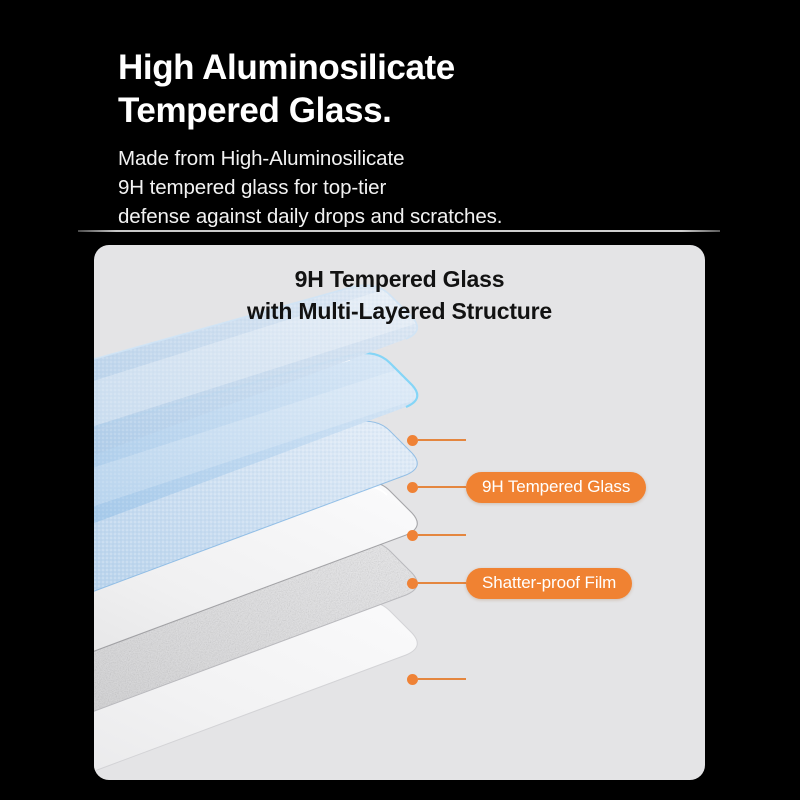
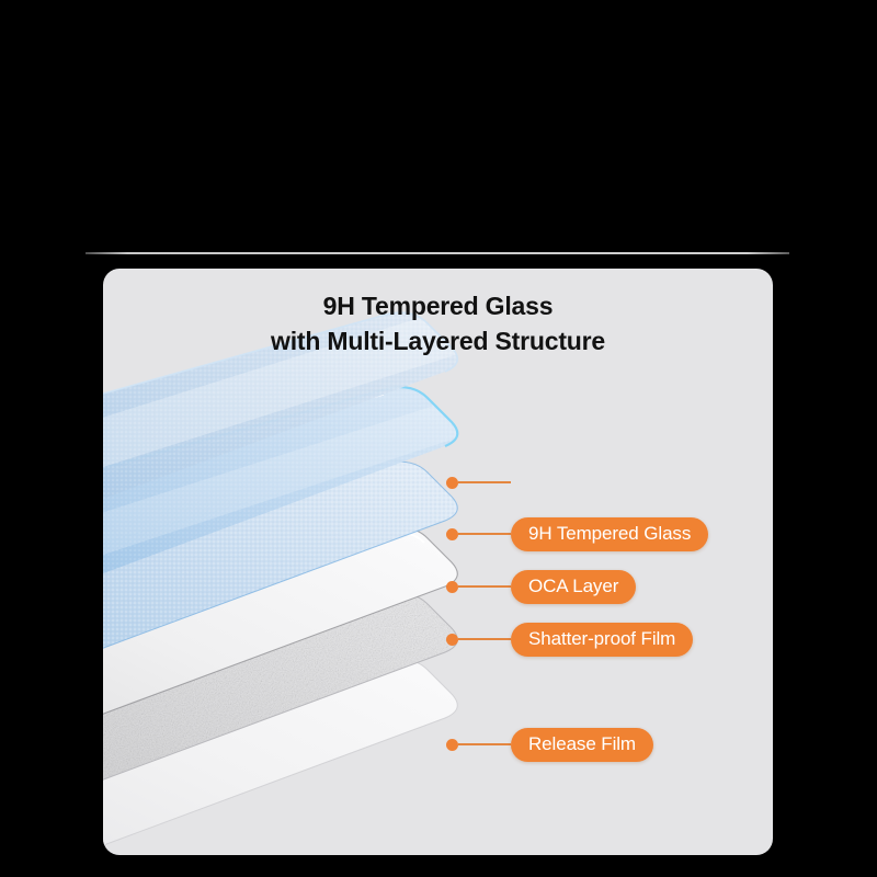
- High Aluminosilicate
- Tempered Glass.
- Made from High-Aluminosilicate
- 9H tempered glass for top-tier
- defense against daily drops and scratches.
  9H Tempered Glass
  with Multi-Layered Structure
  9H Tempered Glass
+ OCA Layer
  Shatter-proof Film
+ Release Film
